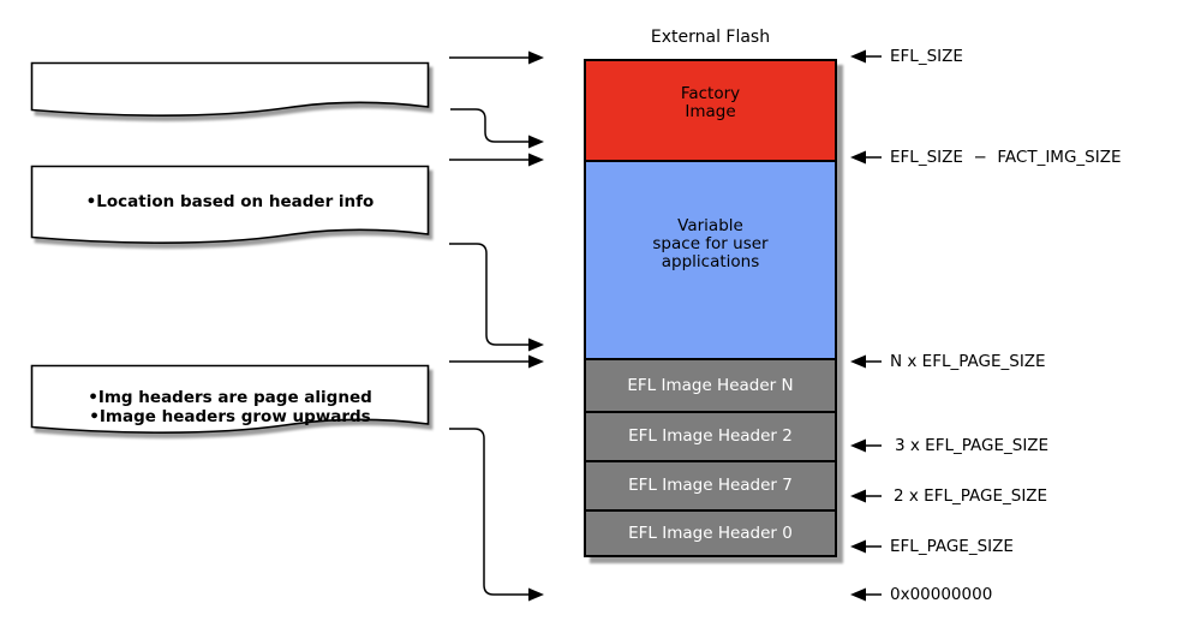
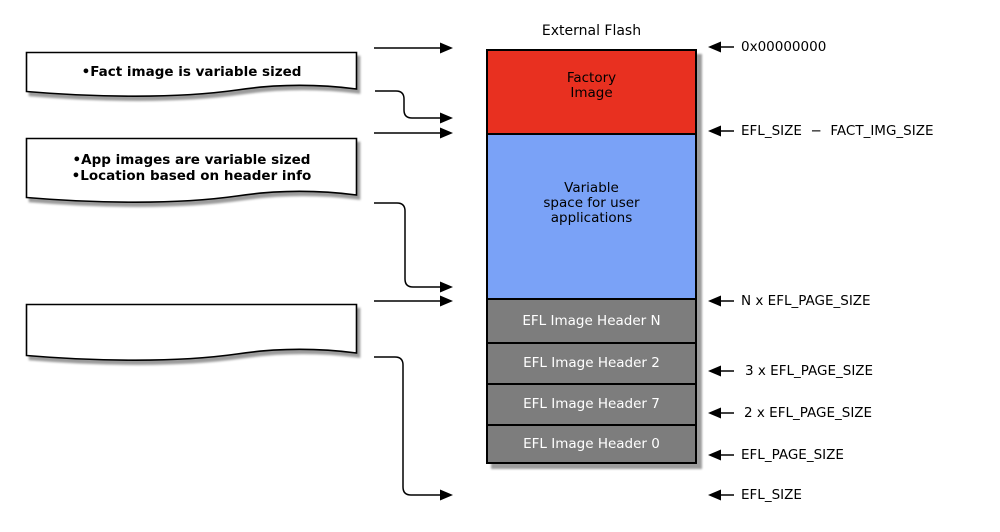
  External Flash
  Factory
  Image
  Variable
  space for user
  applications
  EFL Image Header N
  EFL Image Header 2
  EFL Image Header 7
  EFL Image Header 0
+ •Fact image is variable sized
+ •App images are variable sized
  •Location based on header info
- •Img headers are page aligned
- •Image headers grow upwards
- EFL_SIZE
+ 0x00000000
  EFL_SIZE − FACT_IMG_SIZE
  N x EFL_PAGE_SIZE
  3 x EFL_PAGE_SIZE
  2 x EFL_PAGE_SIZE
  EFL_PAGE_SIZE
- 0x00000000
+ EFL_SIZE
